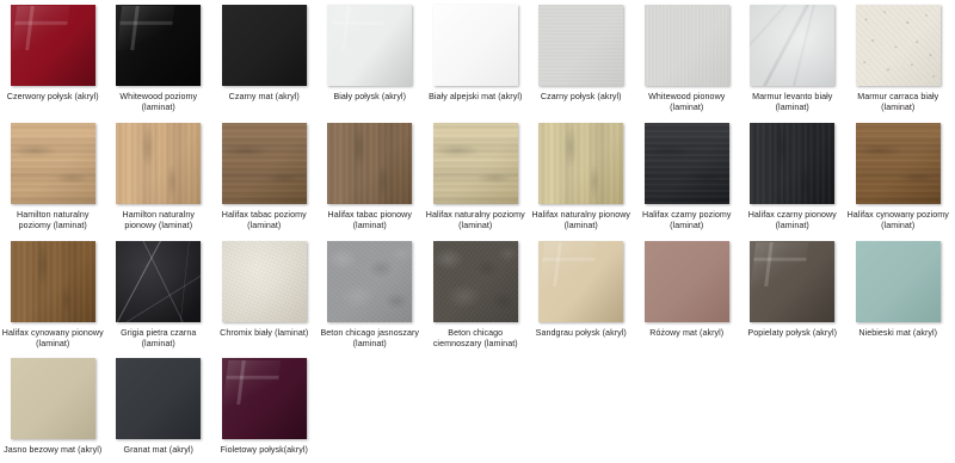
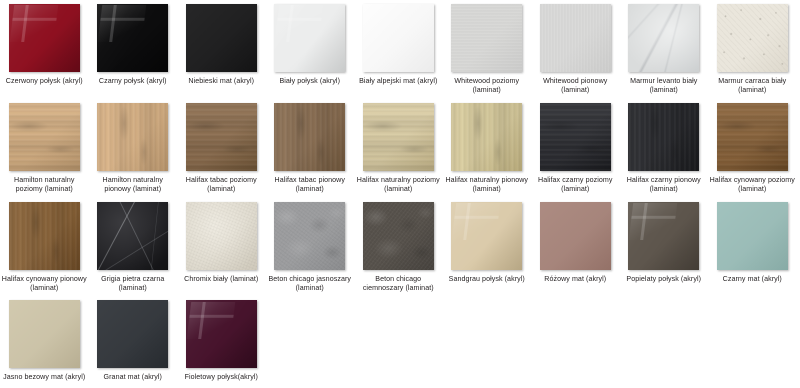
  Czerwony połysk (akryl)
- Whitewood poziomy (laminat)
+ Czarny połysk (akryl)
- Czarny mat (akryl)
+ Niebieski mat (akryl)
  Biały połysk (akryl)
  Biały alpejski mat (akryl)
- Czarny połysk (akryl)
+ Whitewood poziomy (laminat)
  Whitewood pionowy (laminat)
  Marmur levanto biały (laminat)
  Marmur carraca biały (laminat)
  Hamilton naturalny poziomy (laminat)
  Hamilton naturalny pionowy (laminat)
  Halifax tabac poziomy (laminat)
  Halifax tabac pionowy (laminat)
  Halifax naturalny poziomy (laminat)
  Halifax naturalny pionowy (laminat)
  Halifax czarny poziomy (laminat)
  Halifax czarny pionowy (laminat)
  Halifax cynowany poziomy (laminat)
  Halifax cynowany pionowy (laminat)
  Grigia pietra czarna (laminat)
  Chromix biały (laminat)
  Beton chicago jasnoszary (laminat)
  Beton chicago ciemnoszary (laminat)
  Sandgrau połysk (akryl)
  Różowy mat (akryl)
  Popielaty połysk (akryl)
- Niebieski mat (akryl)
+ Czarny mat (akryl)
  Jasno bezowy mat (akryl)
  Granat mat (akryl)
  Fioletowy połysk(akryl)
